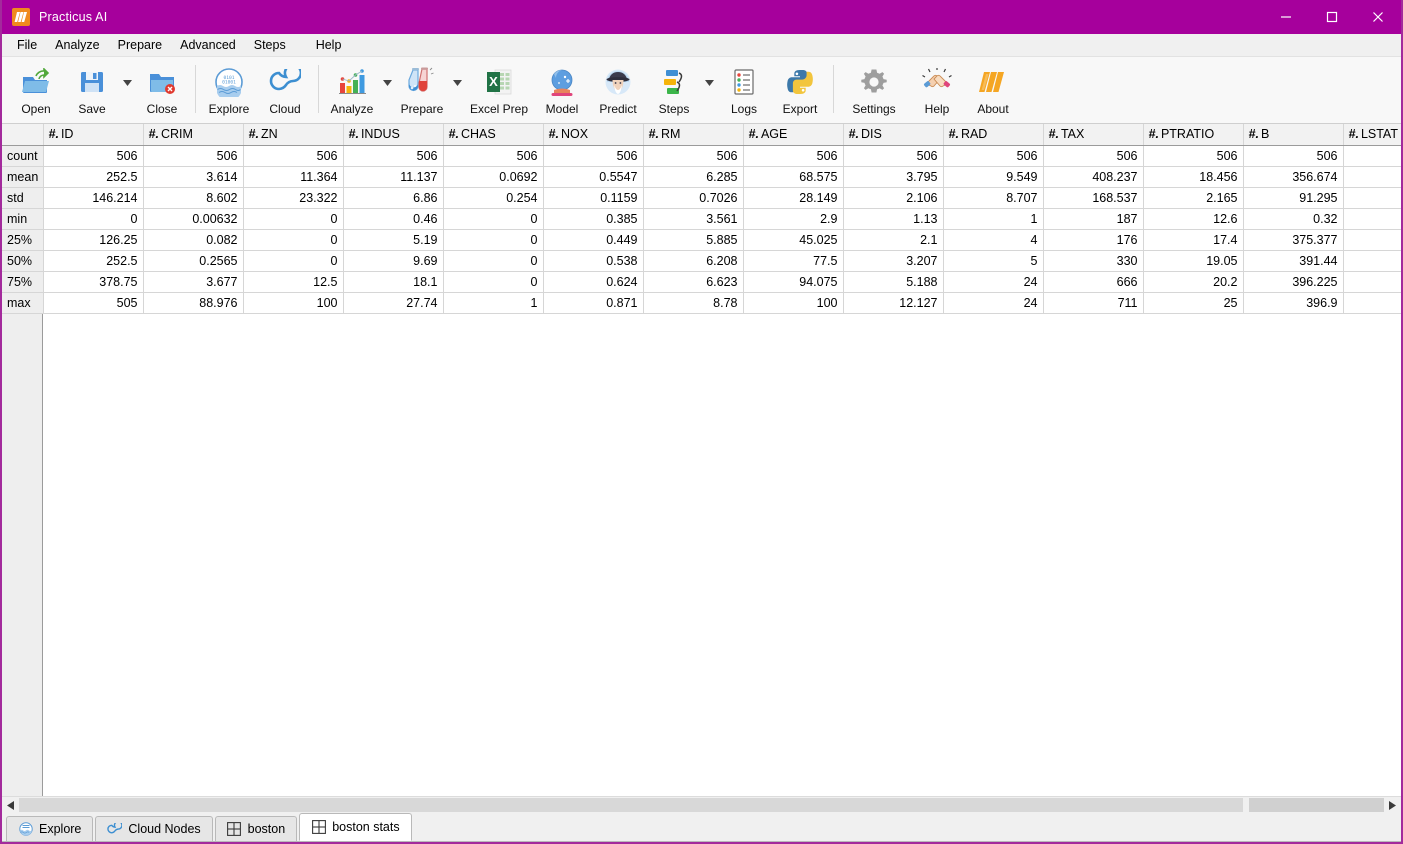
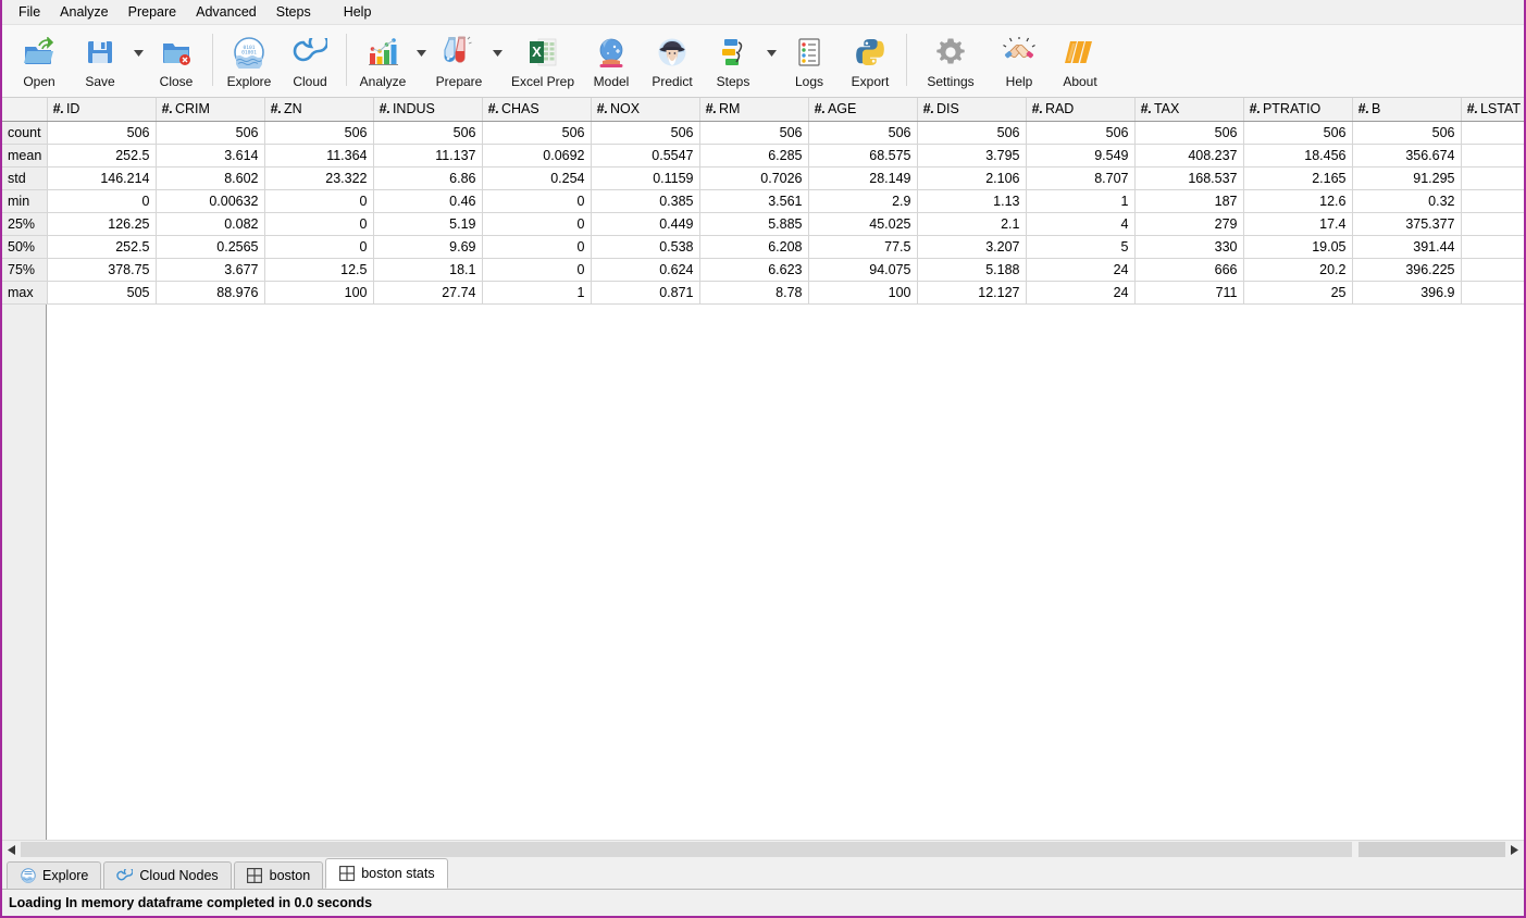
- Practicus AI
  File
  Analyze
  Prepare
  Advanced
  Steps
  Help
  Open
  Save
  Close
  Explore
  Cloud
  Analyze
  Prepare
  X
  Excel Prep
  Model
  Predict
  Steps
  Logs
  Export
  Settings
  Help
  About
  	#. ID	#. CRIM	#. ZN	#. INDUS	#. CHAS	#. NOX	#. RM	#. AGE	#. DIS	#. RAD	#. TAX	#. PTRATIO	#. B	#. LSTAT
  count	506	506	506	506	506	506	506	506	506	506	506	506	506
  mean	252.5	3.614	11.364	11.137	0.0692	0.5547	6.285	68.575	3.795	9.549	408.237	18.456	356.674
  std	146.214	8.602	23.322	6.86	0.254	0.1159	0.7026	28.149	2.106	8.707	168.537	2.165	91.295
  min	0	0.00632	0	0.46	0	0.385	3.561	2.9	1.13	1	187	12.6	0.32
- 25%	126.25	0.082	0	5.19	0	0.449	5.885	45.025	2.1	4	176	17.4	375.377
+ 25%	126.25	0.082	0	5.19	0	0.449	5.885	45.025	2.1	4	279	17.4	375.377
  50%	252.5	0.2565	0	9.69	0	0.538	6.208	77.5	3.207	5	330	19.05	391.44
  75%	378.75	3.677	12.5	18.1	0	0.624	6.623	94.075	5.188	24	666	20.2	396.225
  max	505	88.976	100	27.74	1	0.871	8.78	100	12.127	24	711	25	396.9
  Explore
  Cloud Nodes
  boston
  boston stats
+ Loading In memory dataframe completed in 0.0 seconds
